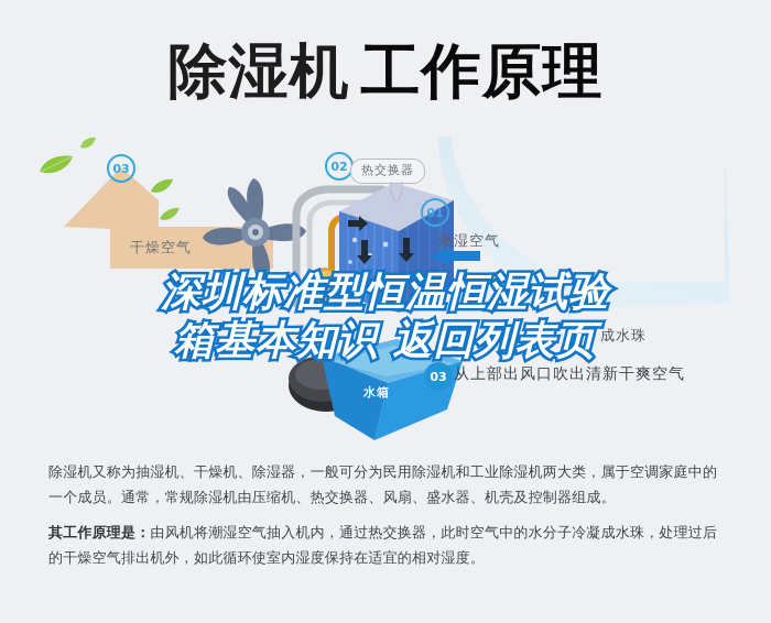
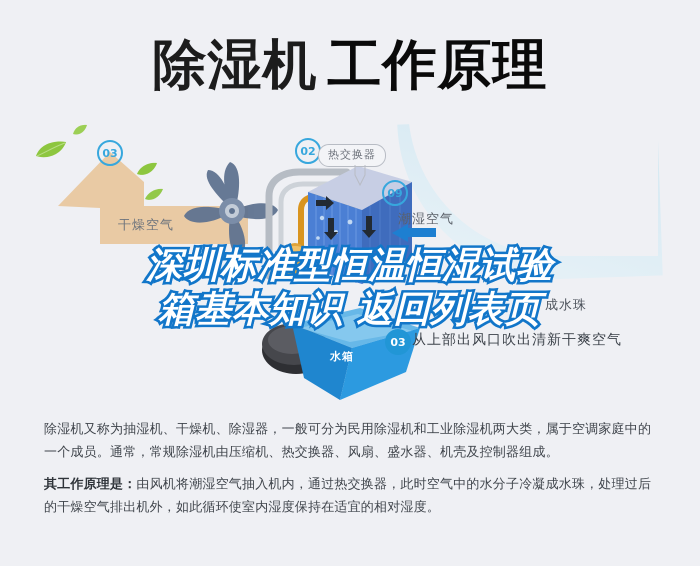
  除湿机 工作原理
  水箱
  03
  02
- 01
+ 09
  03
  热交换器
  干燥空气
  潮湿空气
  成水珠
  从上部出风口吹出清新干爽空气
  深圳标准型恒温恒湿试验
  箱基本知识 返回列表页
  除湿机又称为抽湿机、干燥机、除湿器，一般可分为民用除湿机和工业除湿机两大类，属于空调家庭中的一个成员。通常，常规除湿机由压缩机、热交换器、风扇、盛水器、机壳及控制器组成。
  其工作原理是：由风机将潮湿空气抽入机内，通过热交换器，此时空气中的水分子冷凝成水珠，处理过后的干燥空气排出机外，如此循环使室内湿度保持在适宜的相对湿度。
